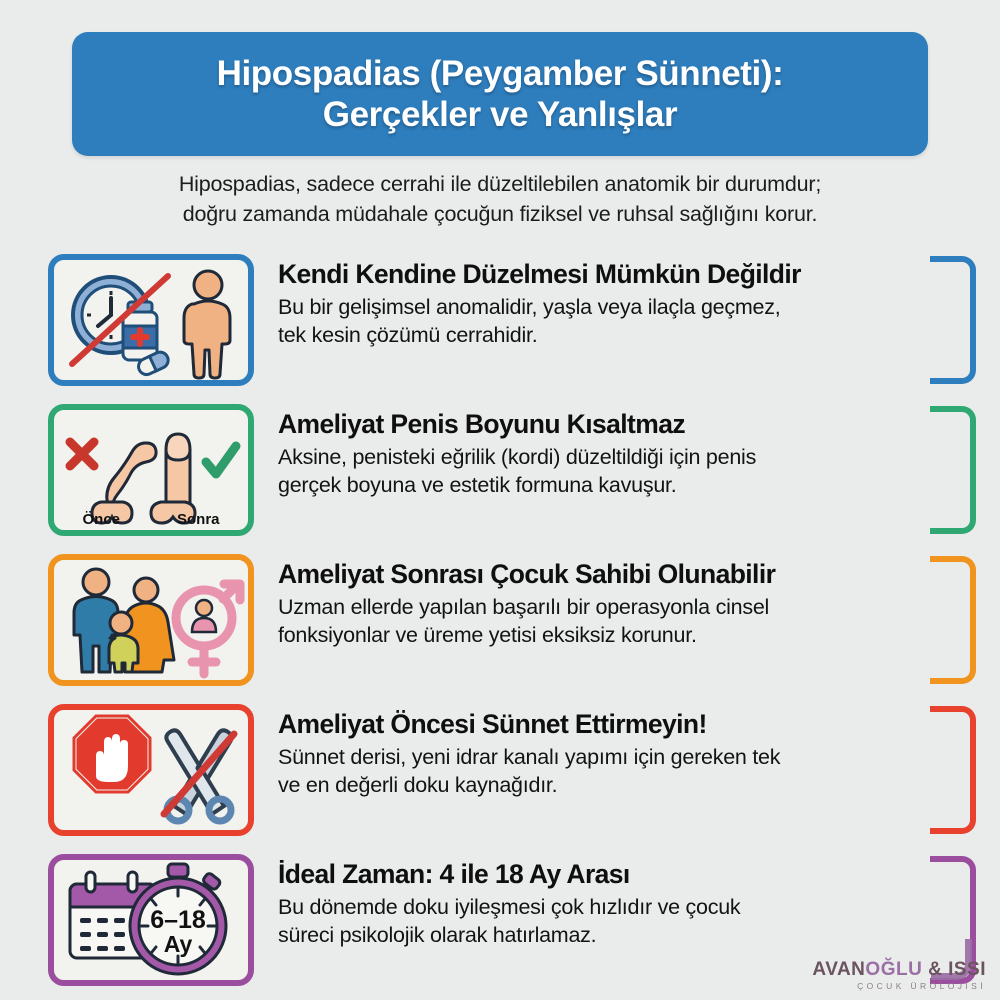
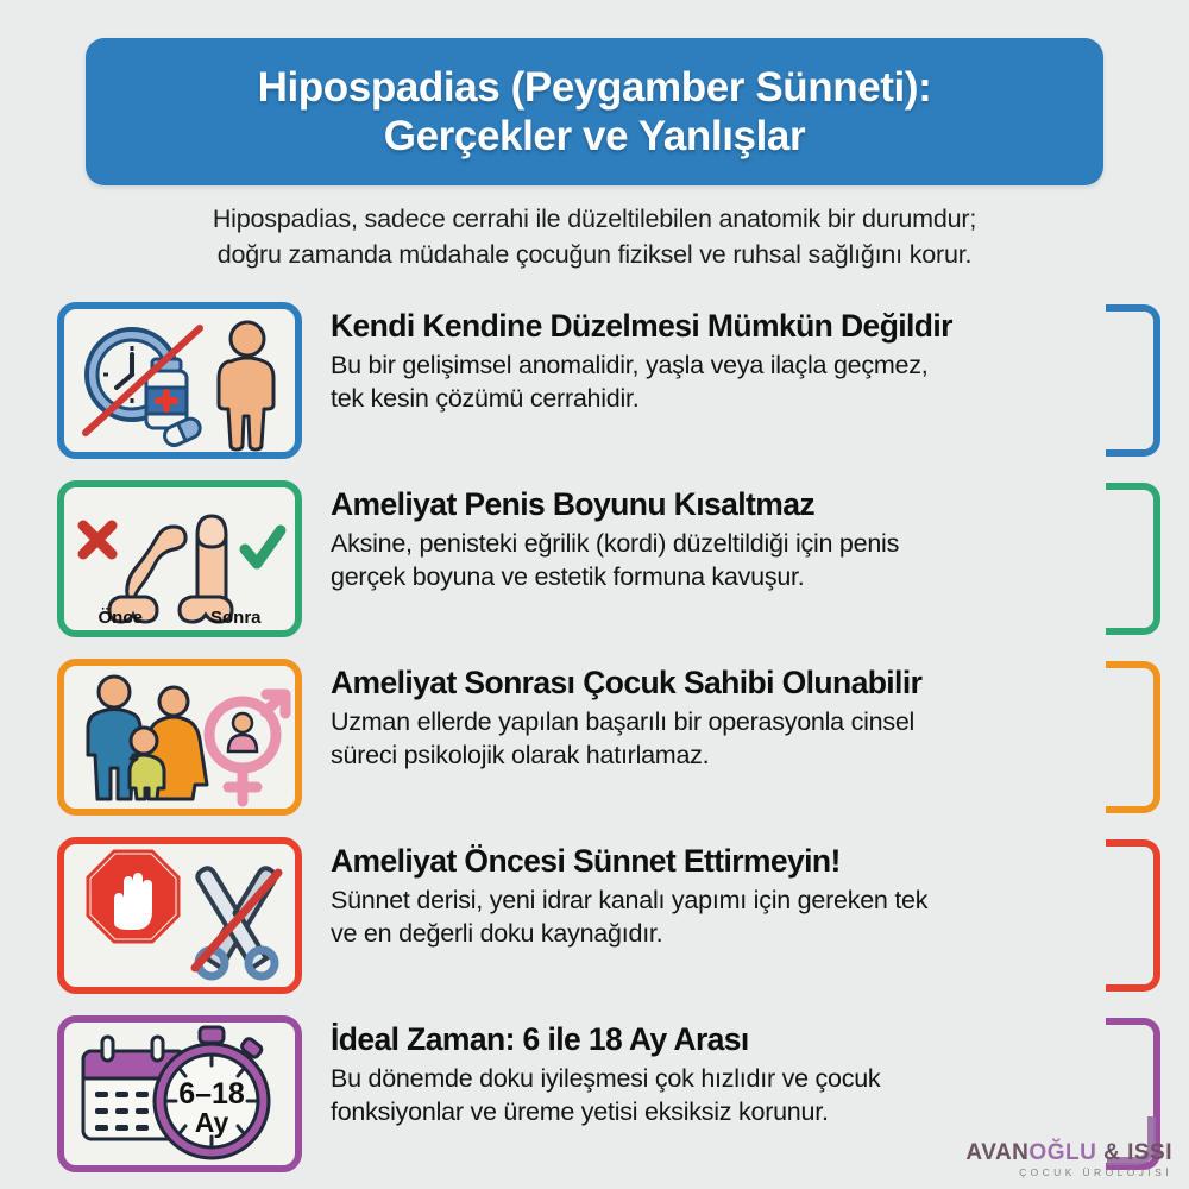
  Hipospadias (Peygamber Sünneti):
  Gerçekler ve Yanlışlar
  Hipospadias, sadece cerrahi ile düzeltilebilen anatomik bir durumdur;
  doğru zamanda müdahale çocuğun fiziksel ve ruhsal sağlığını korur.
  Kendi Kendine Düzelmesi Mümkün Değildir
  Bu bir gelişimsel anomalidir, yaşla veya ilaçla geçmez,
  tek kesin çözümü cerrahidir.
  Önce
  Sonra
  Ameliyat Penis Boyunu Kısaltmaz
  Aksine, penisteki eğrilik (kordi) düzeltildiği için penis
  gerçek boyuna ve estetik formuna kavuşur.
  Ameliyat Sonrası Çocuk Sahibi Olunabilir
  Uzman ellerde yapılan başarılı bir operasyonla cinsel
- fonksiyonlar ve üreme yetisi eksiksiz korunur.
+ süreci psikolojik olarak hatırlamaz.
  Ameliyat Öncesi Sünnet Ettirmeyin!
  Sünnet derisi, yeni idrar kanalı yapımı için gereken tek
  ve en değerli doku kaynağıdır.
  6–18
  Ay
- İdeal Zaman: 4 ile 18 Ay Arası
+ İdeal Zaman: 6 ile 18 Ay Arası
  Bu dönemde doku iyileşmesi çok hızlıdır ve çocuk
- süreci psikolojik olarak hatırlamaz.
+ fonksiyonlar ve üreme yetisi eksiksiz korunur.
  AVANOĞLU & ISSI
  ÇOCUK ÜROLOJİSİ
